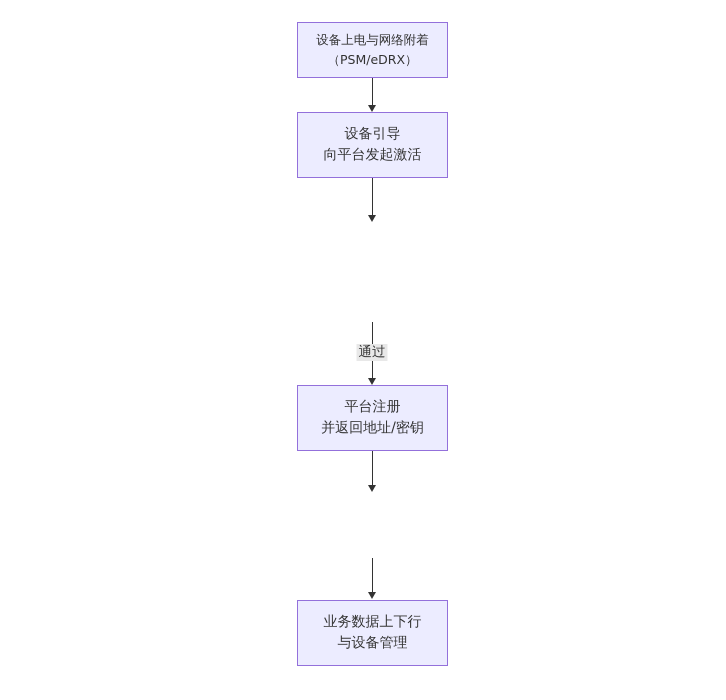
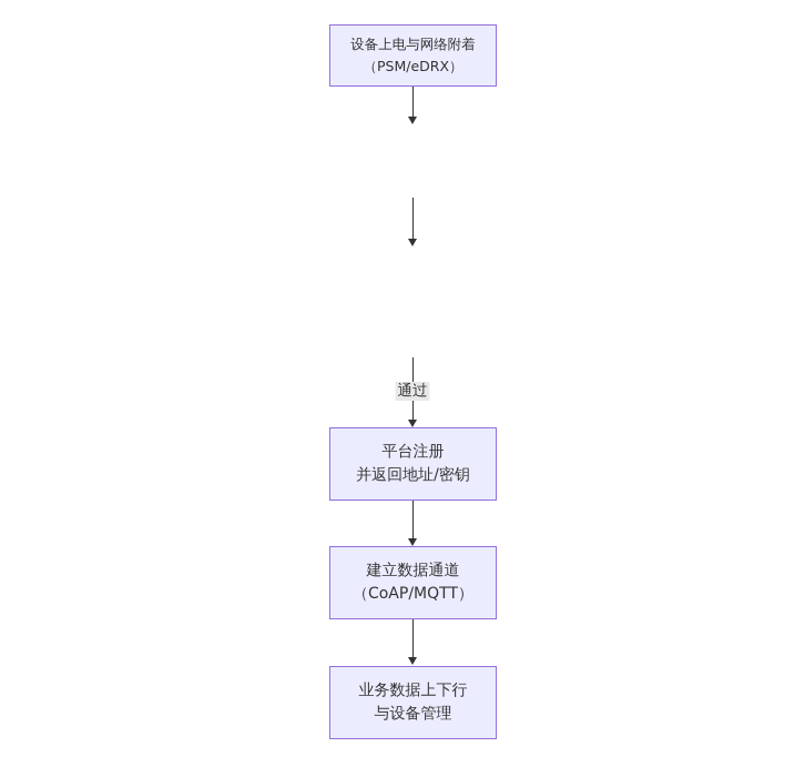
  设备上电与网络附着
  （PSM/eDRX）
- 设备引导
- 向平台发起激活
  通过
  平台注册
  并返回地址/密钥
+ 建立数据通道
+ （CoAP/MQTT）
  业务数据上下行
  与设备管理
